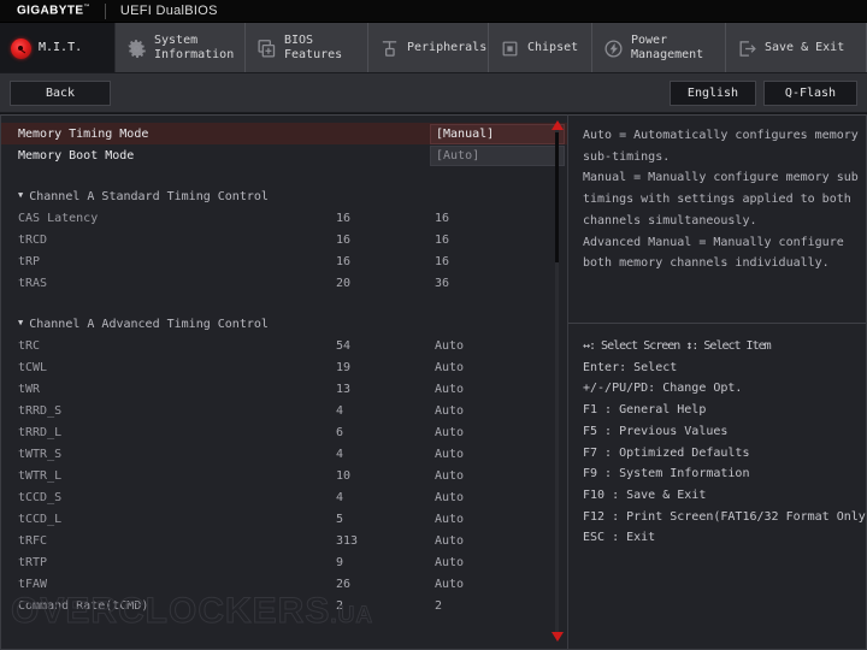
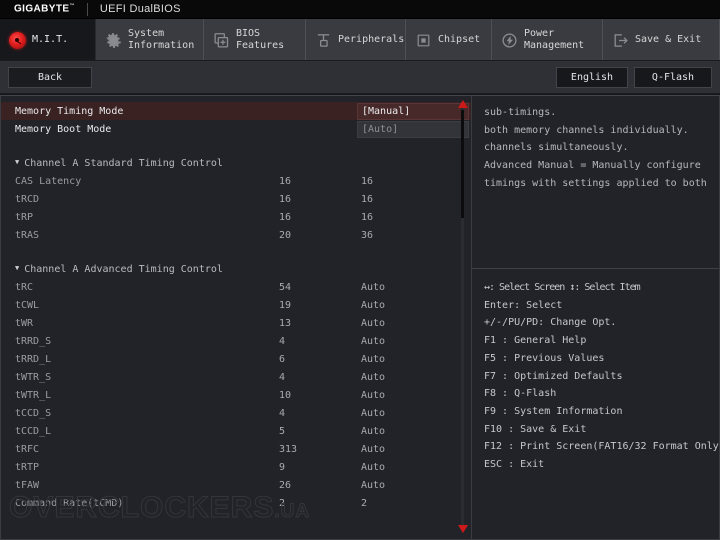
  GIGABYTE
  UEFI DualBIOS
  M.I.T.
  System
  Information
  BIOS
  Features
  Peripherals
  Chipset
  Power
  Management
  Save & Exit
  Back
  English
  Q-Flash
  Memory Timing Mode
  [Manual]
  Memory Boot Mode
  [Auto]
  ▼
  Channel A Standard Timing Control
  CAS Latency
  16
  16
  tRCD
  16
  16
  tRP
  16
  16
  tRAS
  20
  36
  ▼
  Channel A Advanced Timing Control
  tRC
  54
  Auto
  tCWL
  19
  Auto
  tWR
  13
  Auto
  tRRD_S
  4
  Auto
  tRRD_L
  6
  Auto
  tWTR_S
  4
  Auto
  tWTR_L
  10
  Auto
  tCCD_S
  4
  Auto
  tCCD_L
  5
  Auto
  tRFC
  313
  Auto
  tRTP
  9
  Auto
  tFAW
  26
  Auto
  Command Rate(tCMD)
  2
  2
  OVERCLOCKERS.UA
- Auto = Automatically configures memory
  sub-timings.
- Manual = Manually configure memory sub
- timings with settings applied to both
+ both memory channels individually.
  channels simultaneously.
  Advanced Manual = Manually configure
- both memory channels individually.
+ timings with settings applied to both
  ↔: Select Screen ↕: Select Item
  Enter: Select
  +/-/PU/PD: Change Opt.
  F1 : General Help
  F5 : Previous Values
  F7 : Optimized Defaults
+ F8 : Q-Flash
  F9 : System Information
  F10 : Save & Exit
  F12 : Print Screen(FAT16/32 Format Only
  ESC : Exit
